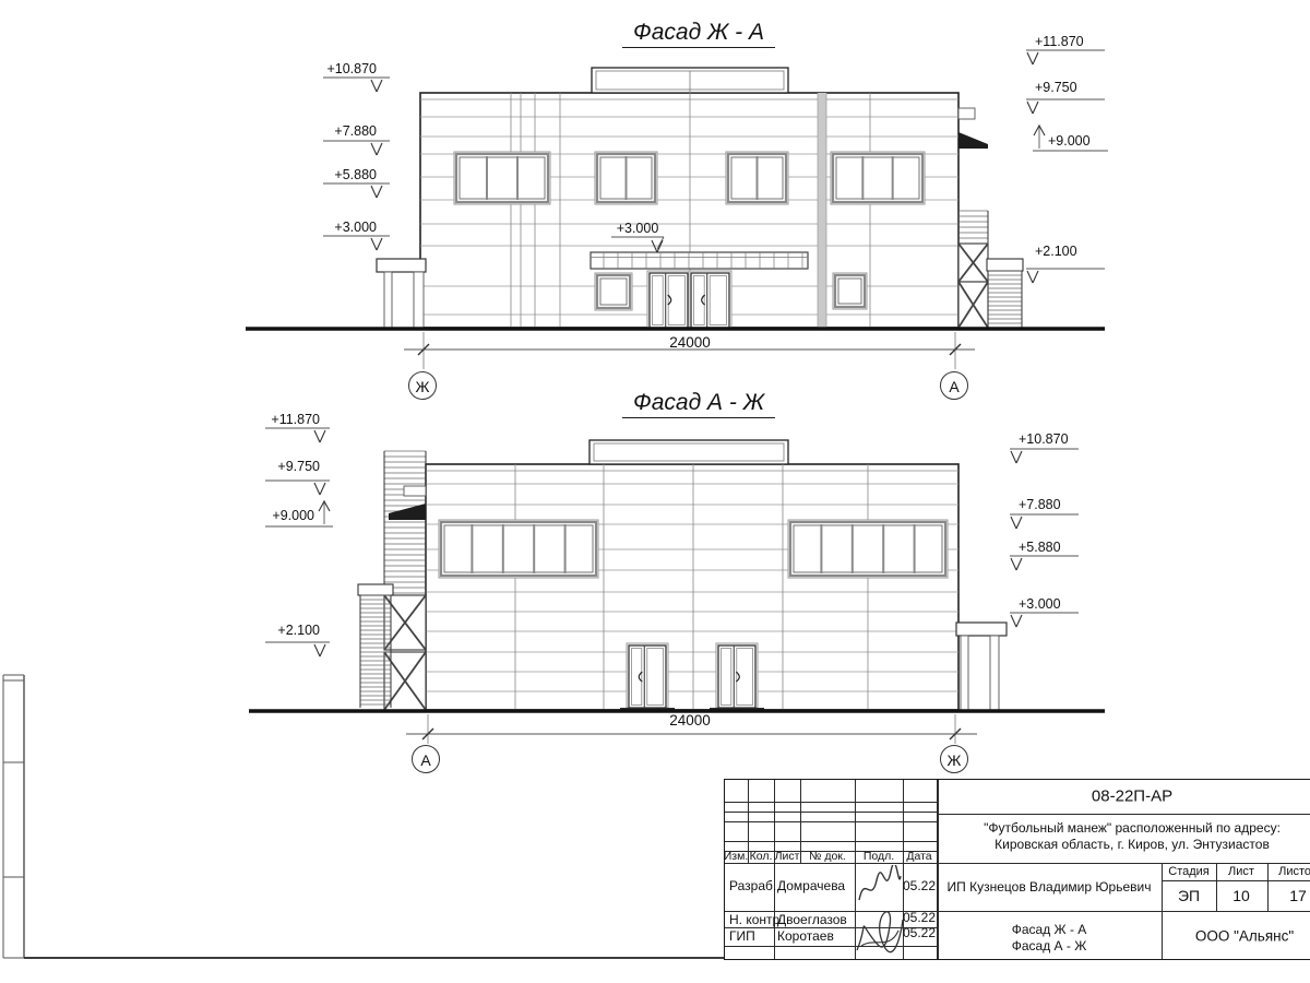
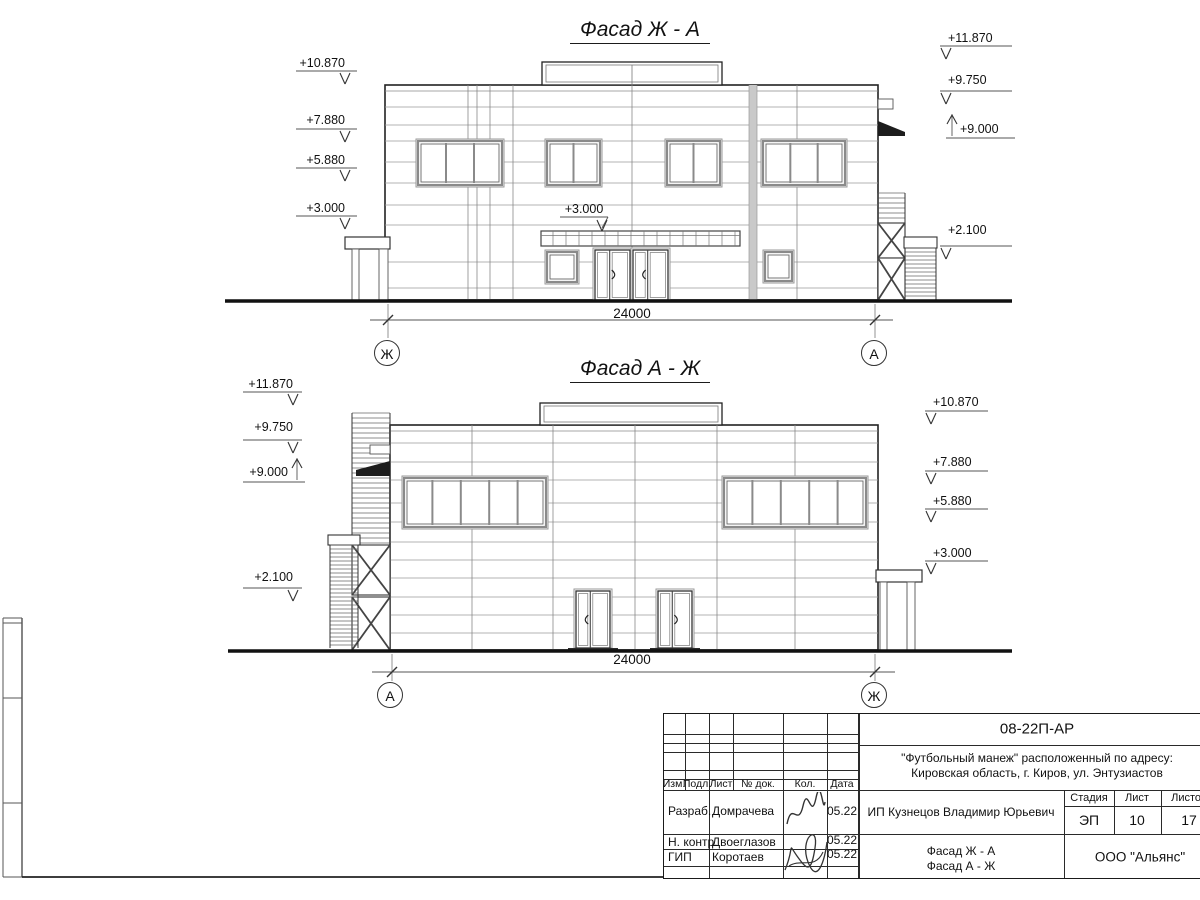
  Фасад Ж - А
  Фасад А - Ж
  +10.870
  +7.880
  +5.880
  +3.000
  +11.870
  +9.750
  +9.000
  +2.100
  +3.000
  +11.870
  +9.750
  +9.000
  +2.100
  +10.870
  +7.880
  +5.880
  +3.000
  24000
  24000
  Ж
  А
  А
  Ж
  Изм.
- Кол.
+ Подл.
  Лист
  № док.
- Подл.
+ Кол.
  Дата
  Разраб.
  Домрачева
  05.22
  Н. контр.
  Двоеглазов
  05.22
  ГИП
  Коротаев
  05.22
  08-22П-АР
  "Футбольный манеж" расположенный по адресу:
  Кировская область, г. Киров, ул. Энтузиастов
  ИП Кузнецов Владимир Юрьевич
  Стадия
  Лист
  Листо
  ЭП
  10
  17
  Фасад Ж - А
  Фасад А - Ж
  ООО "Альянс"
